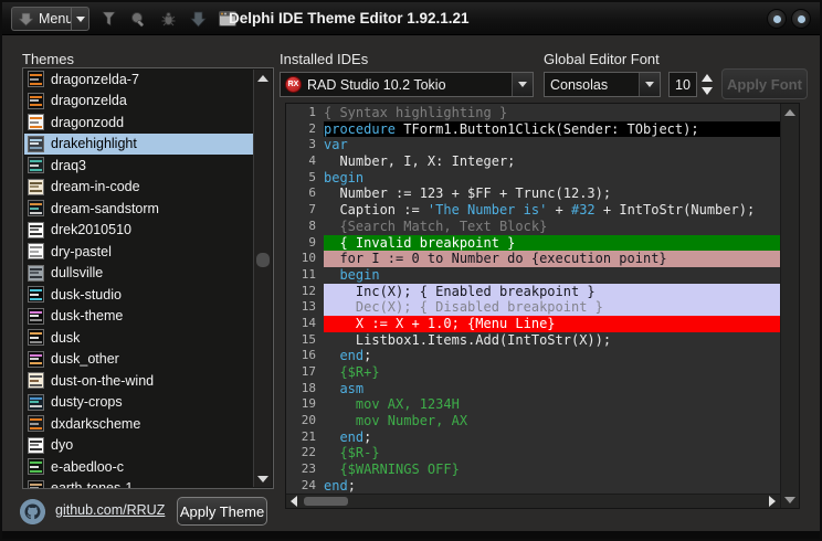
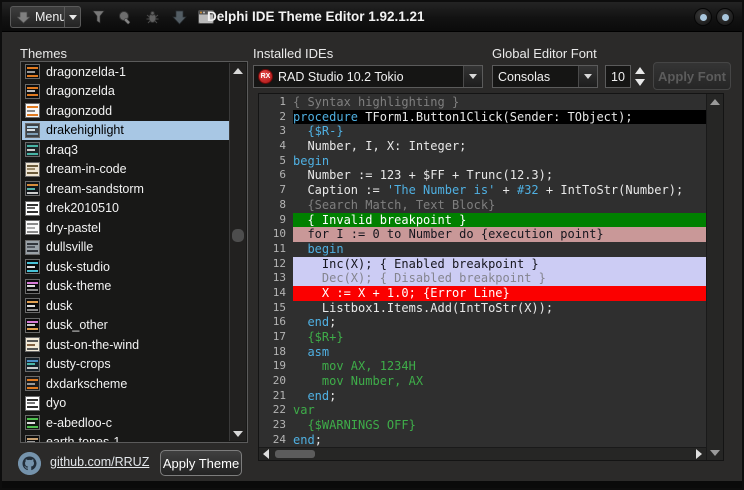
  Menu
  Delphi IDE Theme Editor 1.92.1.21
  Themes
- dragonzelda-7
+ dragonzelda-1
  dragonzelda
  dragonzodd
  drakehighlight
  draq3
  dream-in-code
  dream-sandstorm
  drek2010510
  dry-pastel
  dullsville
  dusk-studio
  dusk-theme
  dusk
  dusk_other
  dust-on-the-wind
  dusty-crops
  dxdarkscheme
  dyo
  e-abedloo-c
  github.com/RRUZ
  Apply Theme
  Installed IDEs
  RAD Studio 10.2 Tokio
  Global Editor Font
  Consolas
  10
  Apply Font
  1
  { Syntax highlighting }
  2
  procedure TForm1.Button1Click(Sender: TObject);
  3
- var
+ {$R-}
  4
  Number, I, X: Integer;
  5
  begin
  6
  Number := 123 + $FF + Trunc(12.3);
  7
  Caption := 'The Number is' + #32 + IntToStr(Number);
  8
  {Search Match, Text Block}
  9
  { Invalid breakpoint }
  10
  for I := 0 to Number do {execution point}
  11
  begin
  12
  Inc(X); { Enabled breakpoint }
  13
  Dec(X); { Disabled breakpoint }
  14
- X := X + 1.0; {Menu Line}
+ X := X + 1.0; {Error Line}
  15
  Listbox1.Items.Add(IntToStr(X));
  16
  end;
  17
  {$R+}
  18
  asm
  19
  mov AX, 1234H
  20
  mov Number, AX
  21
  end;
  22
- {$R-}
+ var
  23
  {$WARNINGS OFF}
  24
  end;
